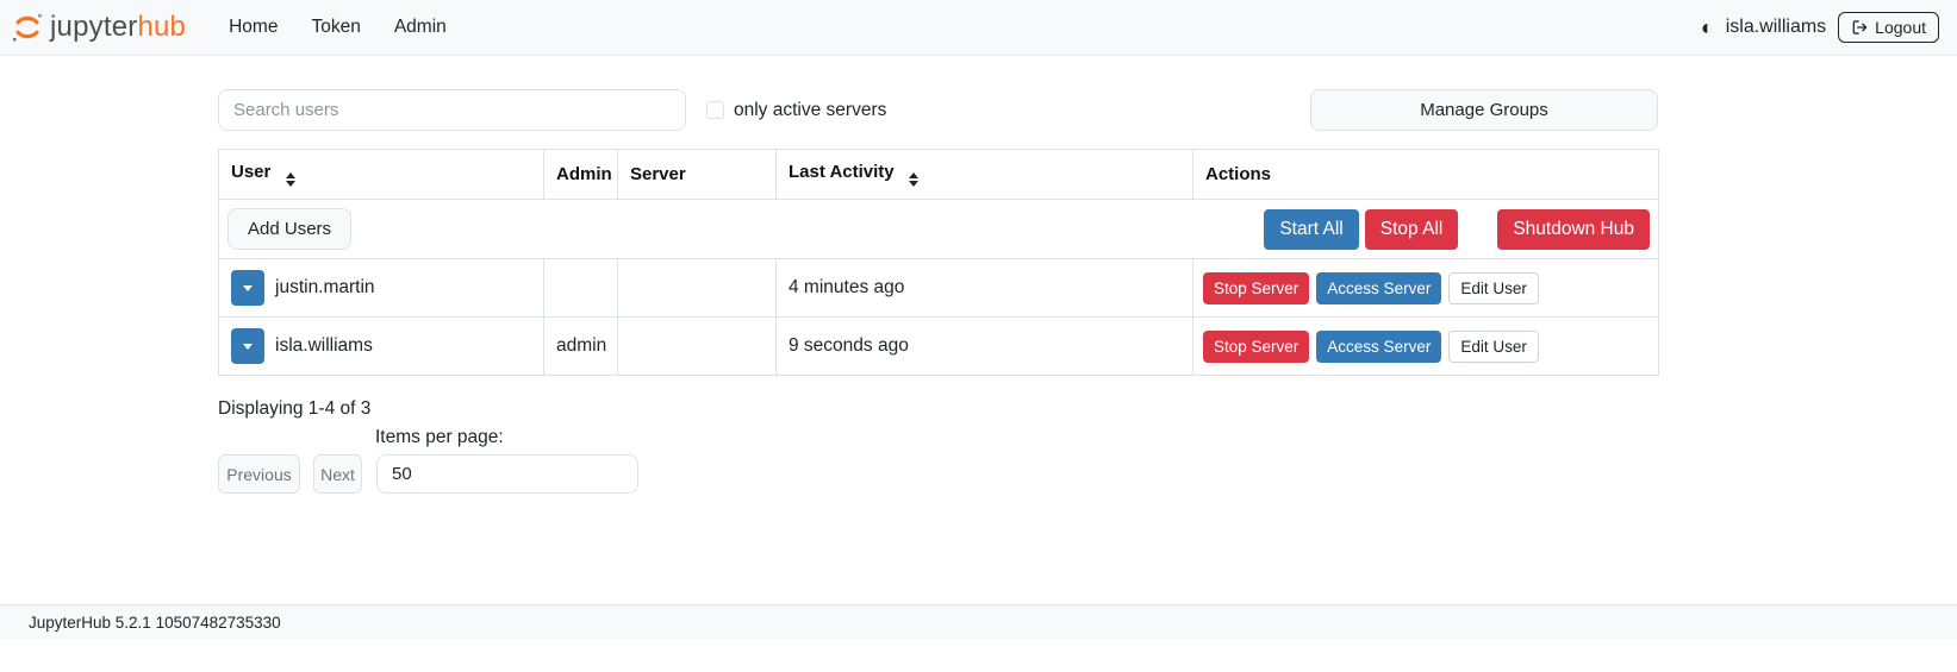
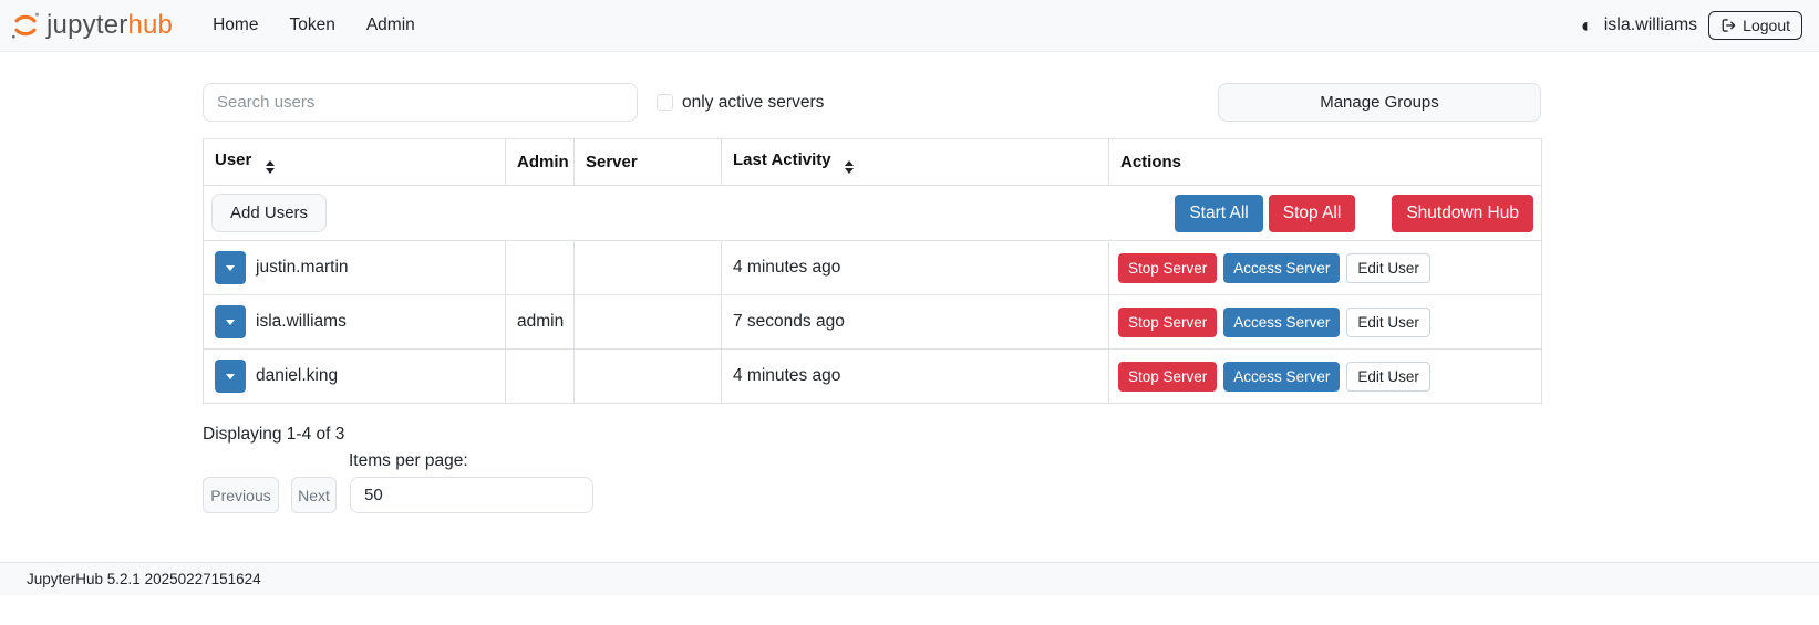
  jupyterhub
  Home
  Token
  Admin
  ◐
  isla.williams
  Logout
  Search users
  only active servers
  Manage Groups
  User	Admin	Server	Last Activity	Actions
  Add Users Start All Stop All Shutdown Hub
  justin.martin			4 minutes ago	Stop Server Access Server Edit User
- isla.williams	admin		9 seconds ago	Stop Server Access Server Edit User
+ isla.williams	admin		7 seconds ago	Stop Server Access Server Edit User
+ daniel.king			4 minutes ago	Stop Server Access Server Edit User
  Displaying 1-4 of 3
  Items per page:
  Previous
  Next
  50
- JupyterHub 5.2.1 10507482735330
+ JupyterHub 5.2.1 20250227151624
